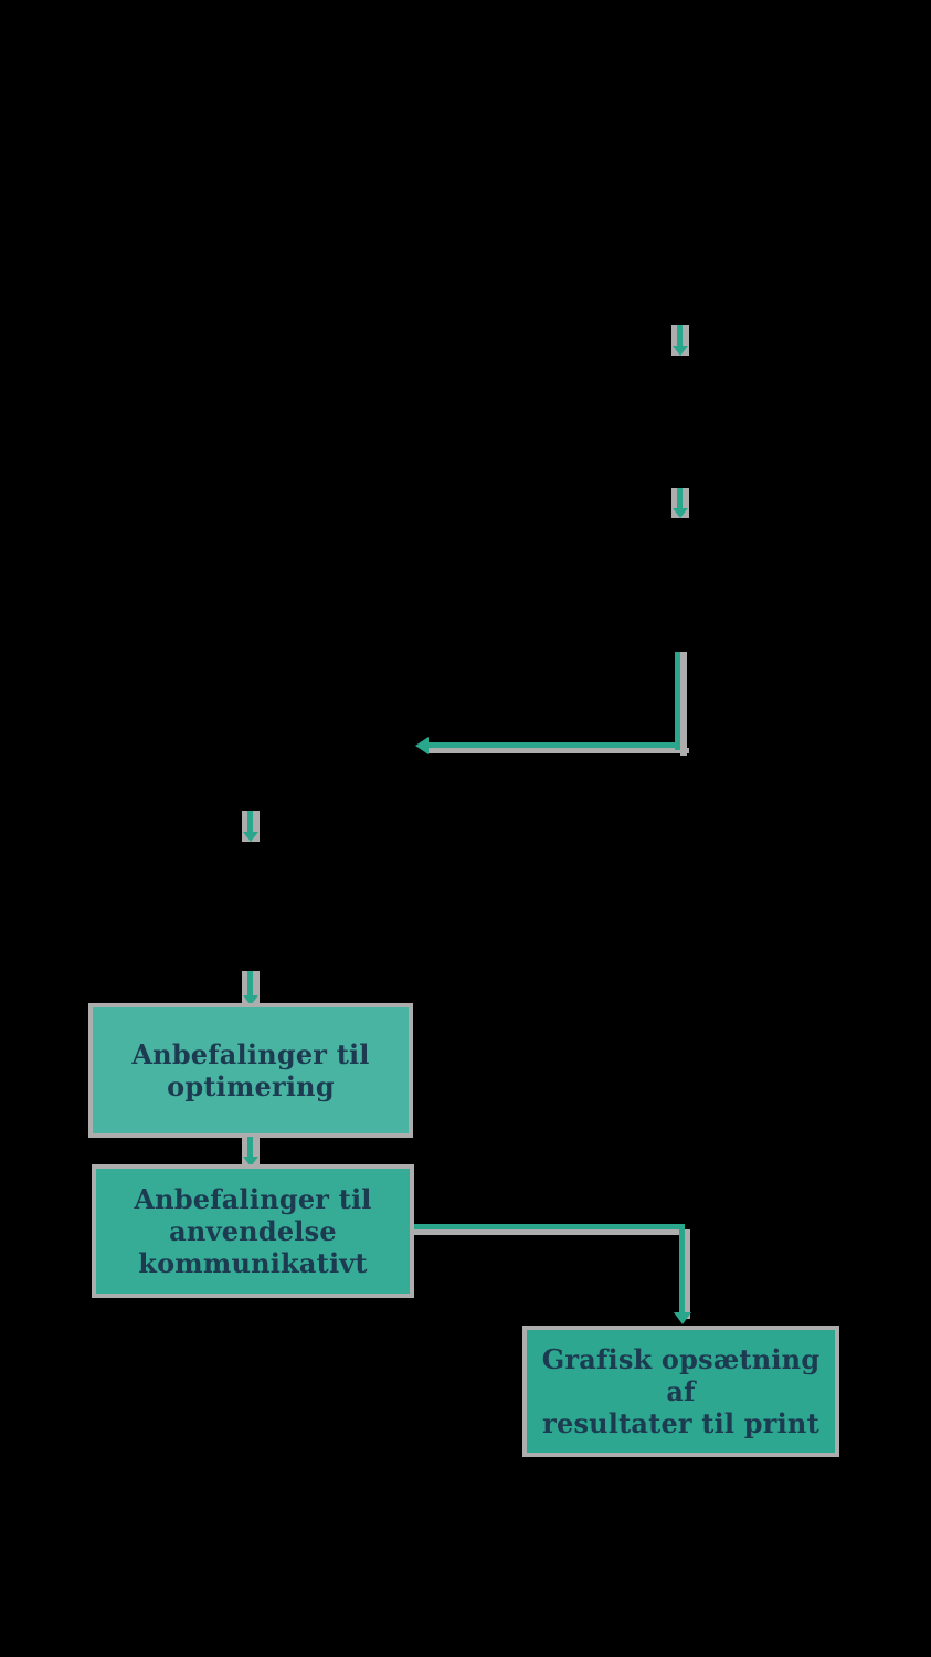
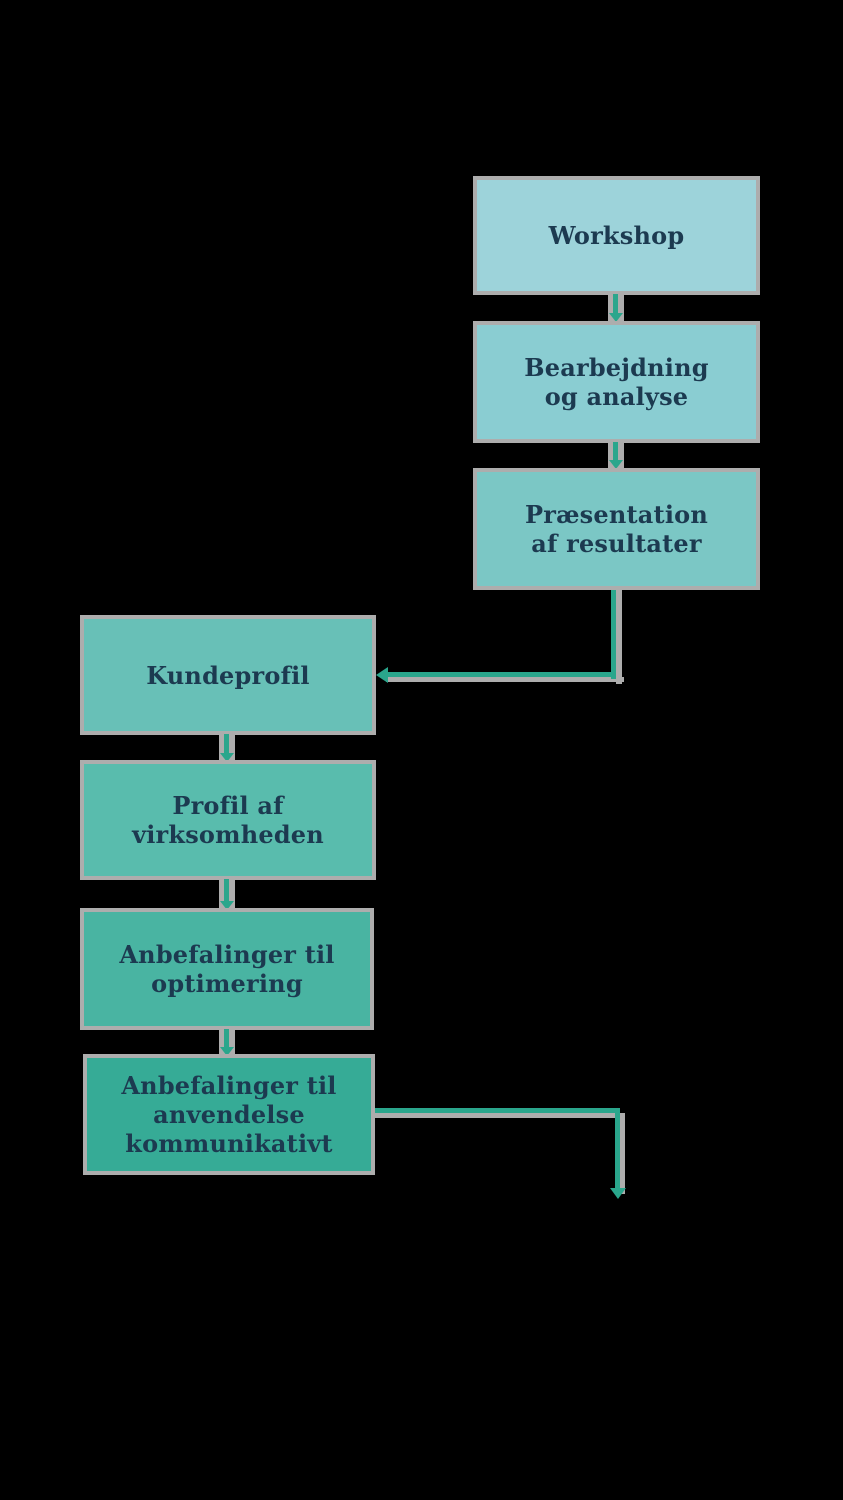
+ Workshop
+ Bearbejdning
+ og analyse
+ Præsentation
+ af resultater
+ Kundeprofil
+ Profil af
+ virksomheden
  Anbefalinger til
  optimering
  Anbefalinger til
  anvendelse
  kommunikativt
- Grafisk opsætning af
- resultater til print
